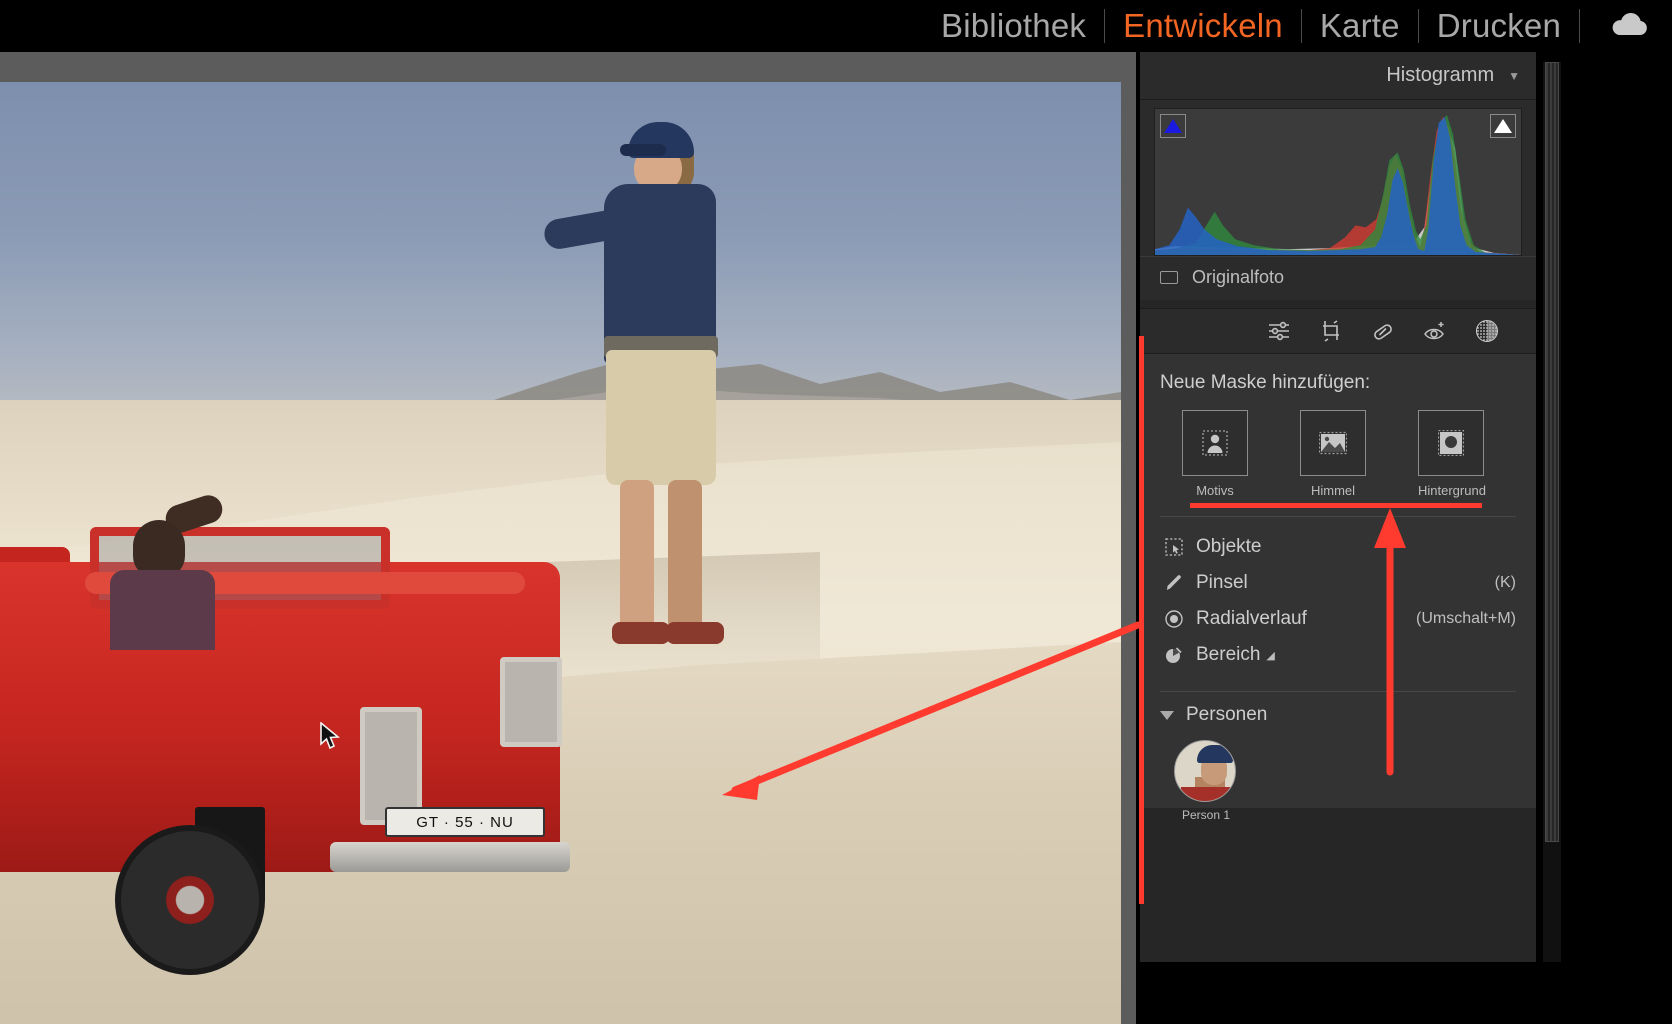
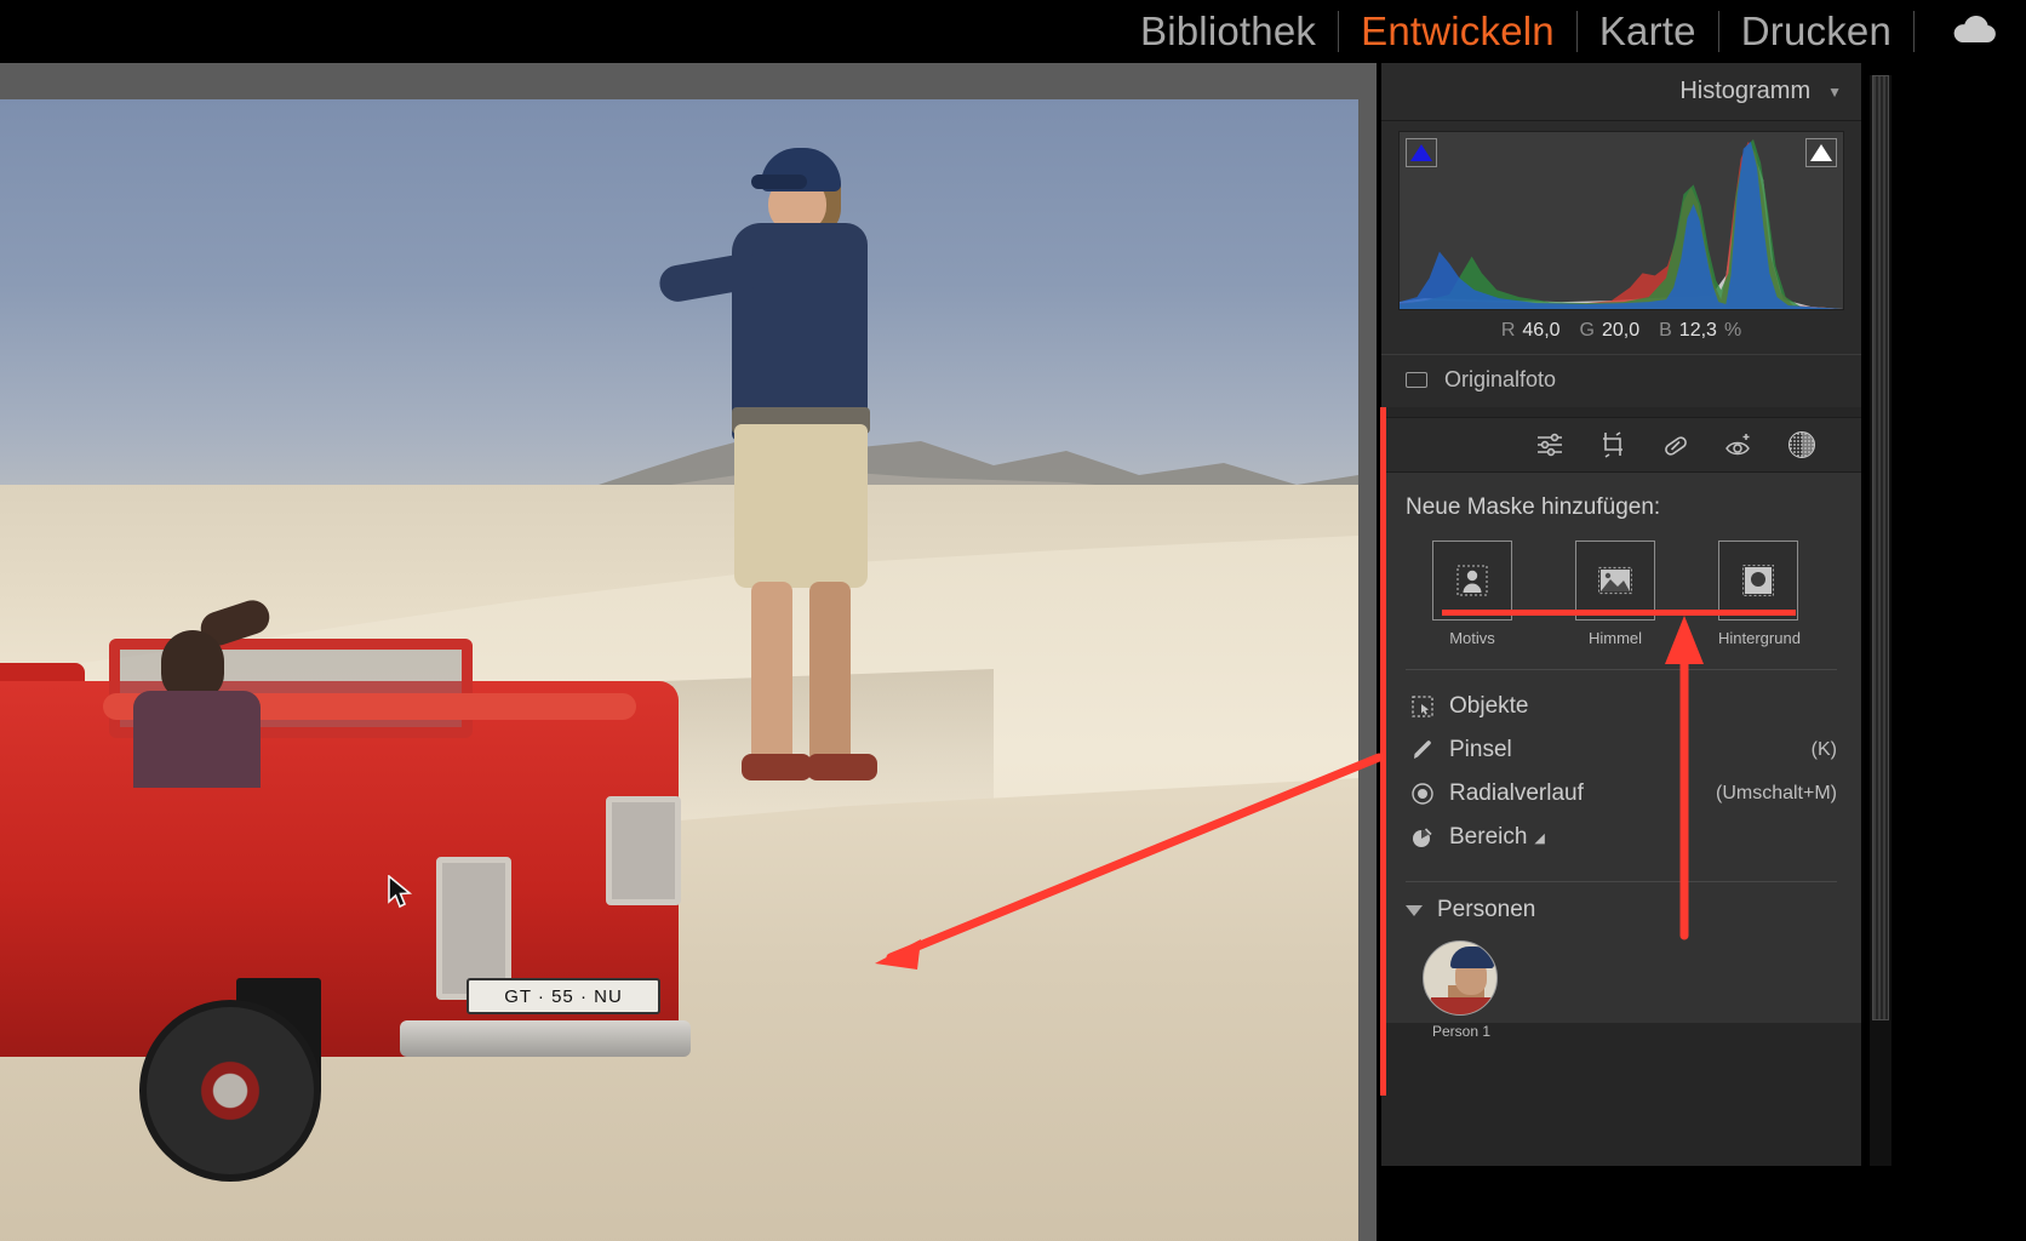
  Bibliothek
  Entwickeln
  Karte
  Drucken
  GT · 55 · NU
  Histogramm
  ▼
+ R
+ 46,0
+ G
+ 20,0
+ B
+ 12,3
+ %
  Originalfoto
  Neue Maske hinzufügen:
  Motivs
  Himmel
  Hintergrund
  Objekte
  Pinsel
  (K)
  Radialverlauf
  (Umschalt+M)
  Bereich
  ◢
  Personen
  Person 1
